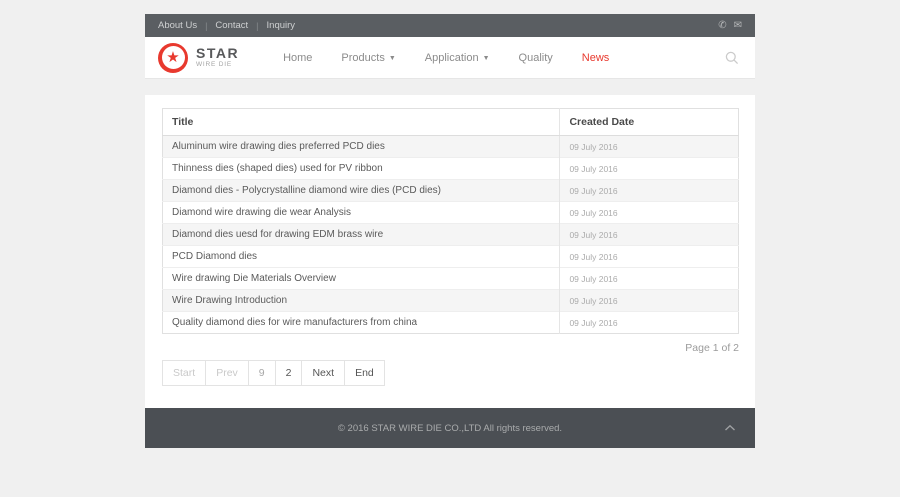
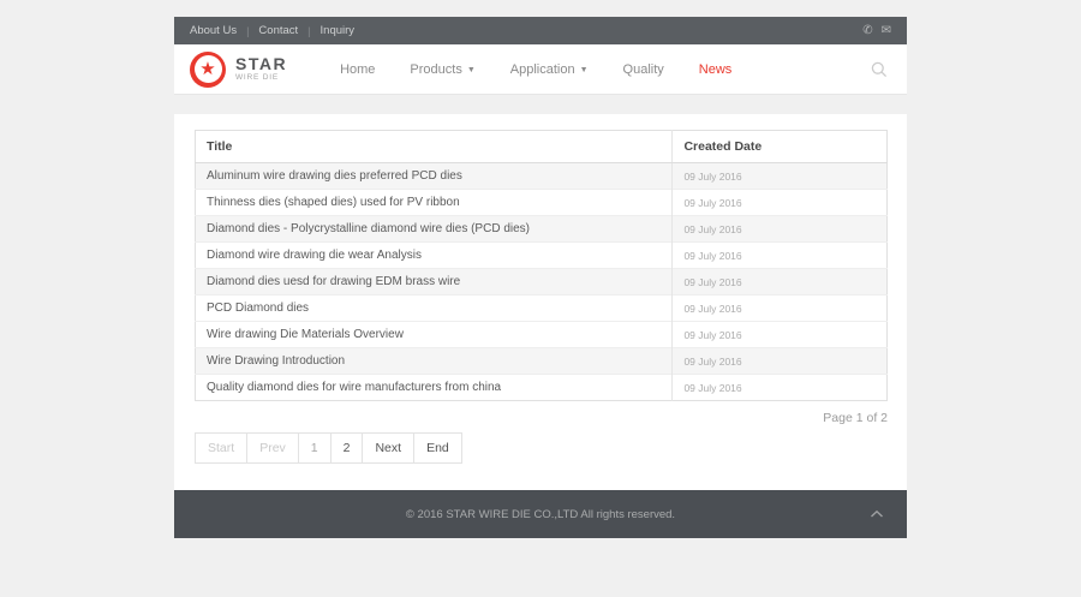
  About Us
  |
  Contact
  |
  Inquiry
  ✆
  ✉
  ★
  STAR
  Home
  Products
  Application
  Quality
  News
  Title	Created Date
  Aluminum wire drawing dies preferred PCD dies	09 July 2016
  Thinness dies (shaped dies) used for PV ribbon	09 July 2016
  Diamond dies - Polycrystalline diamond wire dies (PCD dies)	09 July 2016
  Diamond wire drawing die wear Analysis	09 July 2016
  Diamond dies uesd for drawing EDM brass wire	09 July 2016
  PCD Diamond dies	09 July 2016
  Wire drawing Die Materials Overview	09 July 2016
  Wire Drawing Introduction	09 July 2016
  Quality diamond dies for wire manufacturers from china	09 July 2016
  Page 1 of 2
  Start
  Prev
- 9
+ 1
  2
  Next
  End
  © 2016 STAR WIRE DIE CO.,LTD All rights reserved.
